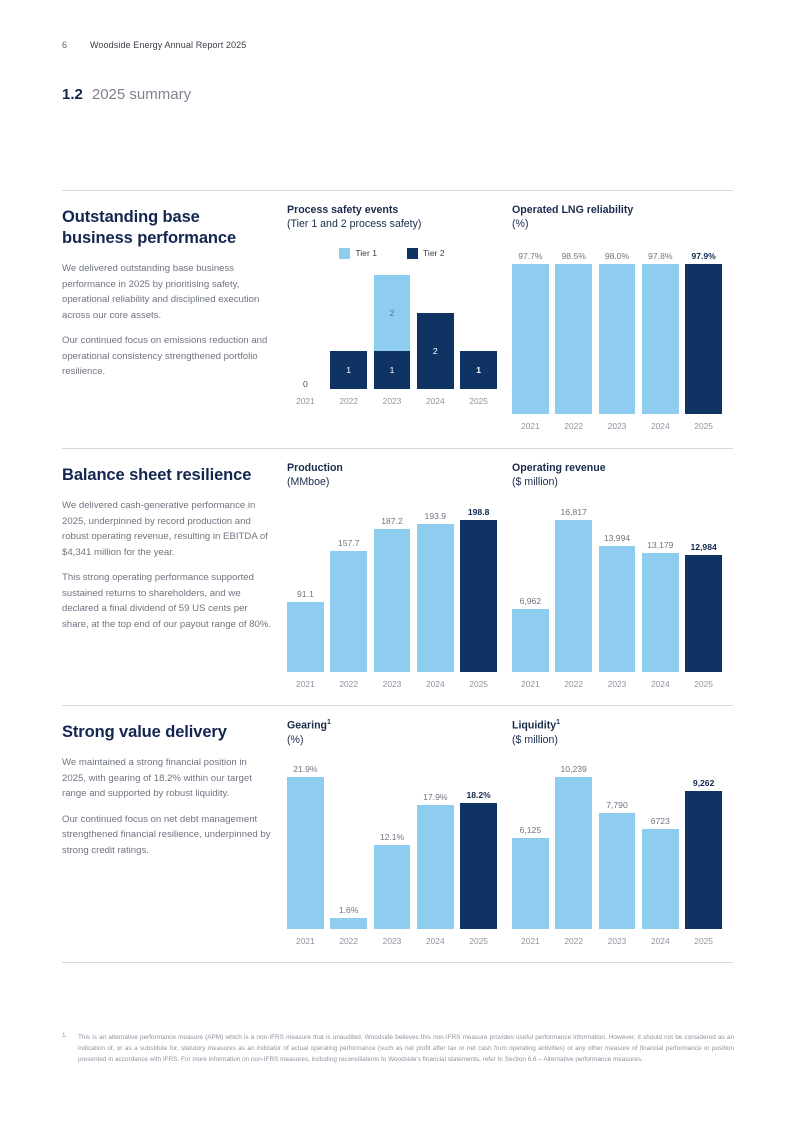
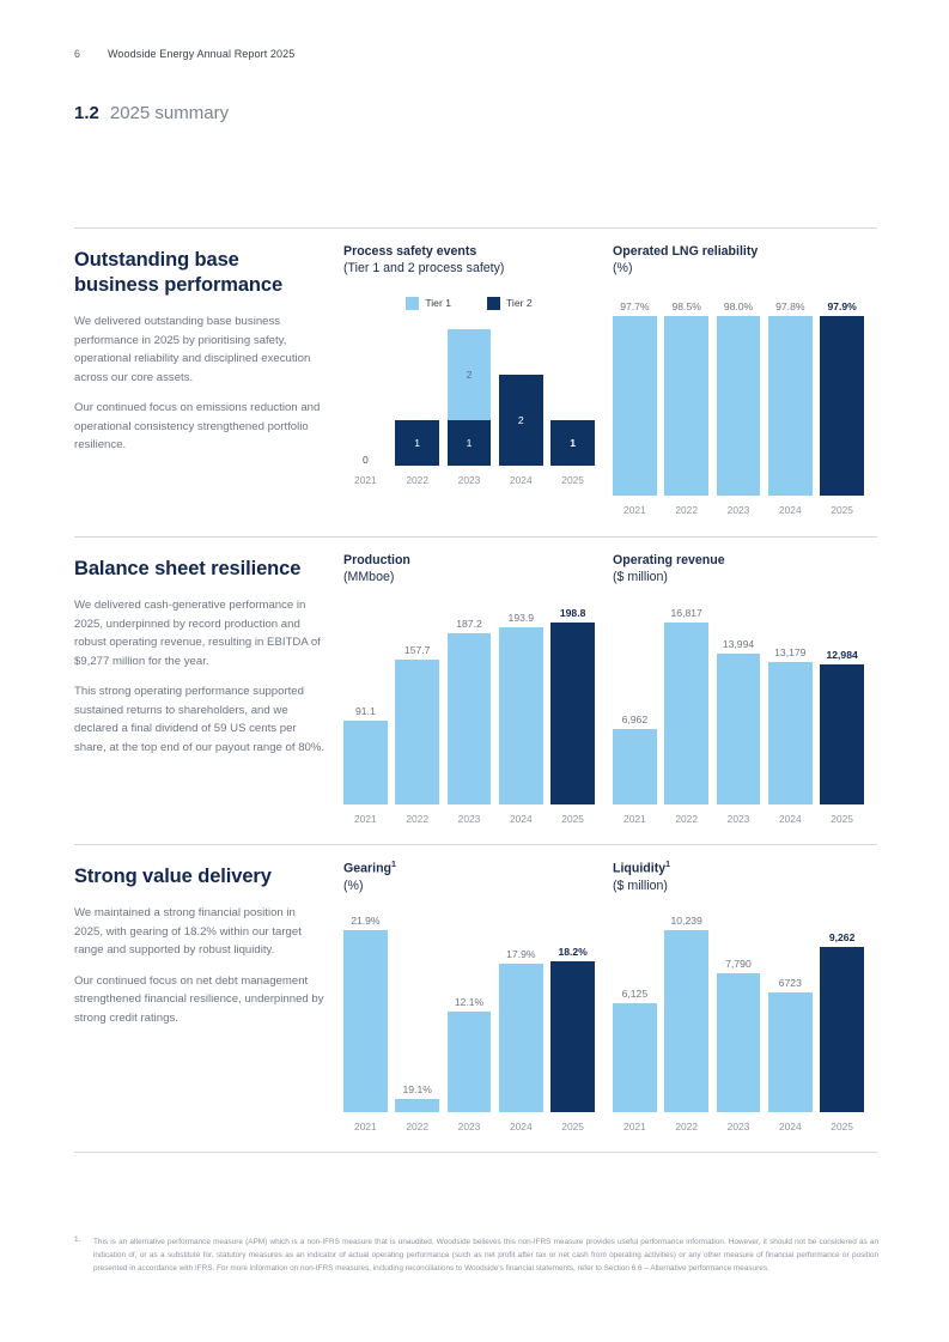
  6
  Woodside Energy Annual Report 2025
  1.2
  2025 summary
  Outstanding base business performance
  We delivered outstanding base business performance in 2025 by prioritising safety, operational reliability and disciplined execution across our core assets.
  Our continued focus on emissions reduction and operational consistency strengthened portfolio resilience.
  Process safety events
  (Tier 1 and 2 process safety)
  Tier 1
  Tier 2
  0
  1
  2
  1
  2
  1
  2021
  2022
  2023
  2024
  2025
  Operated LNG reliability
  (%)
  97.7%
  98.5%
  98.0%
  97.8%
  97.9%
  2021
  2022
  2023
  2024
  2025
  Balance sheet resilience
- We delivered cash-generative performance in 2025, underpinned by record production and robust operating revenue, resulting in EBITDA of $4,341 million for the year.
+ We delivered cash-generative performance in 2025, underpinned by record production and robust operating revenue, resulting in EBITDA of $9,277 million for the year.
  This strong operating performance supported sustained returns to shareholders, and we declared a final dividend of 59 US cents per share, at the top end of our payout range of 80%.
  Production
  (MMboe)
  91.1
  157.7
  187.2
  193.9
  198.8
  2021
  2022
  2023
  2024
  2025
  Operating revenue
  ($ million)
  6,962
  16,817
  13,994
  13,179
  12,984
  2021
  2022
  2023
  2024
  2025
  Strong value delivery
  We maintained a strong financial position in 2025, with gearing of 18.2% within our target range and supported by robust liquidity.
  Our continued focus on net debt management strengthened financial resilience, underpinned by strong credit ratings.
  Gearing
  (%)
  21.9%
- 1.6%
+ 19.1%
  12.1%
  17.9%
  18.2%
  2021
  2022
  2023
  2024
  2025
  Liquidity
  ($ million)
  6,125
  10,239
  7,790
  6723
  9,262
  2021
  2022
  2023
  2024
  2025
